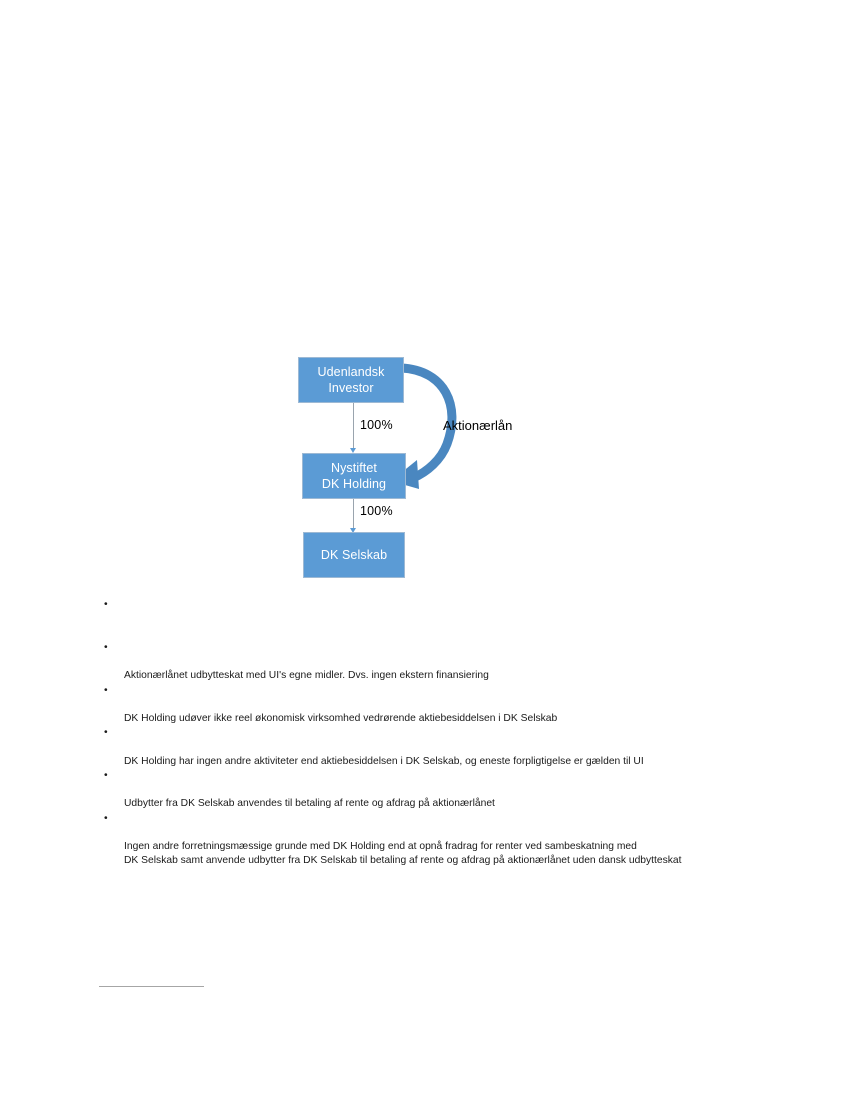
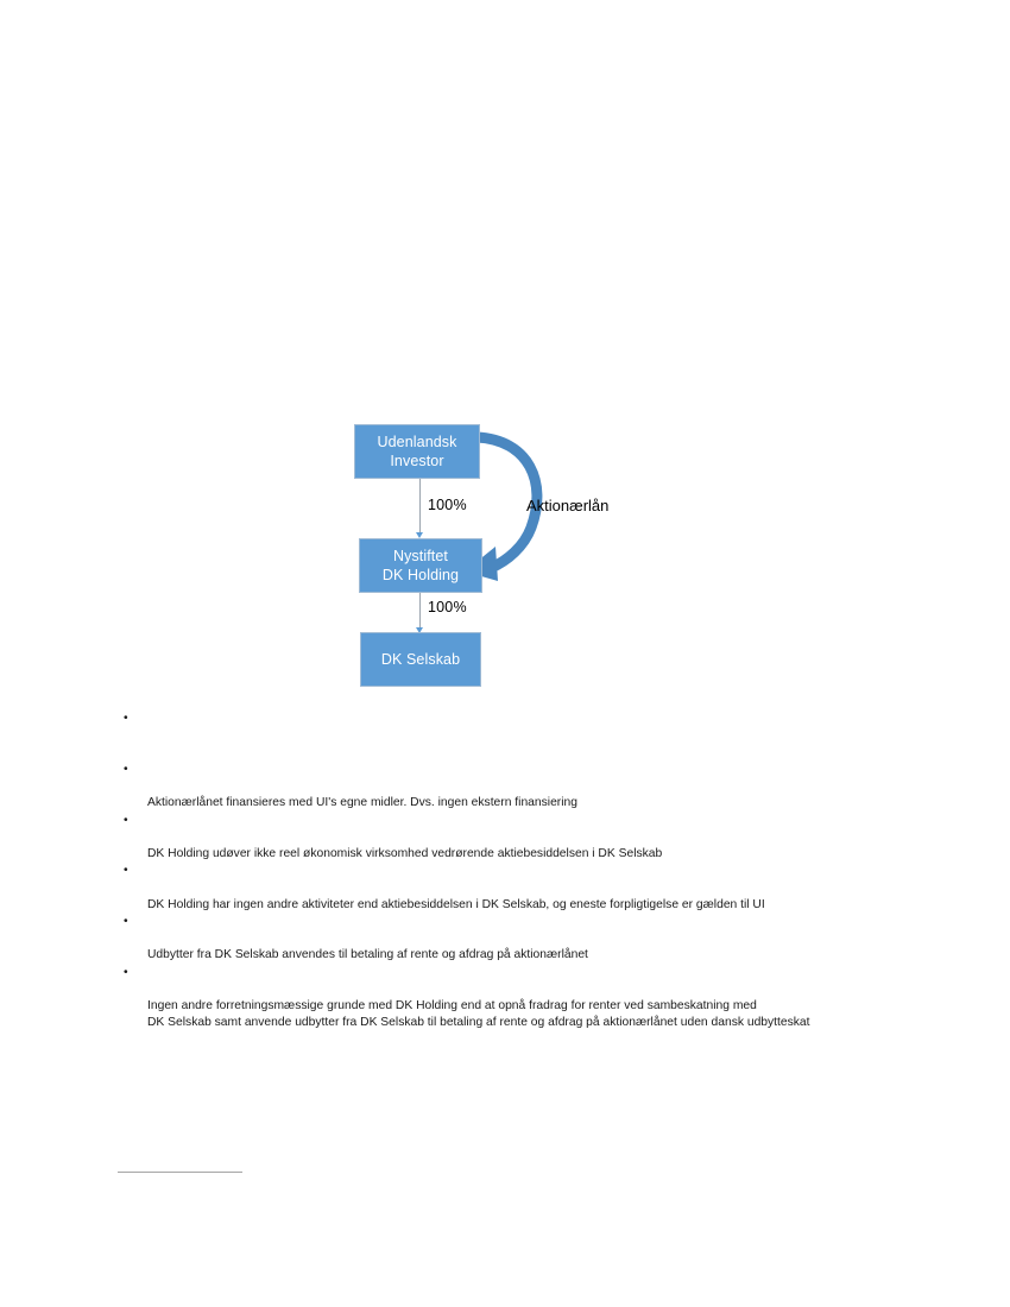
  Udenlandsk
  Investor
  100%
  Aktionærlån
  Nystiftet
  DK Holding
  100%
  DK Selskab
  •
  •
- Aktionærlånet udbytteskat med UI's egne midler. Dvs. ingen ekstern finansiering
+ Aktionærlånet finansieres med UI's egne midler. Dvs. ingen ekstern finansiering
  •
  DK Holding udøver ikke reel økonomisk virksomhed vedrørende aktiebesiddelsen i DK Selskab
  •
  DK Holding har ingen andre aktiviteter end aktiebesiddelsen i DK Selskab, og eneste forpligtigelse er gælden til UI
  •
  Udbytter fra DK Selskab anvendes til betaling af rente og afdrag på aktionærlånet
  •
  Ingen andre forretningsmæssige grunde med DK Holding end at opnå fradrag for renter ved sambeskatning med
  DK Selskab samt anvende udbytter fra DK Selskab til betaling af rente og afdrag på aktionærlånet uden dansk udbytteskat
